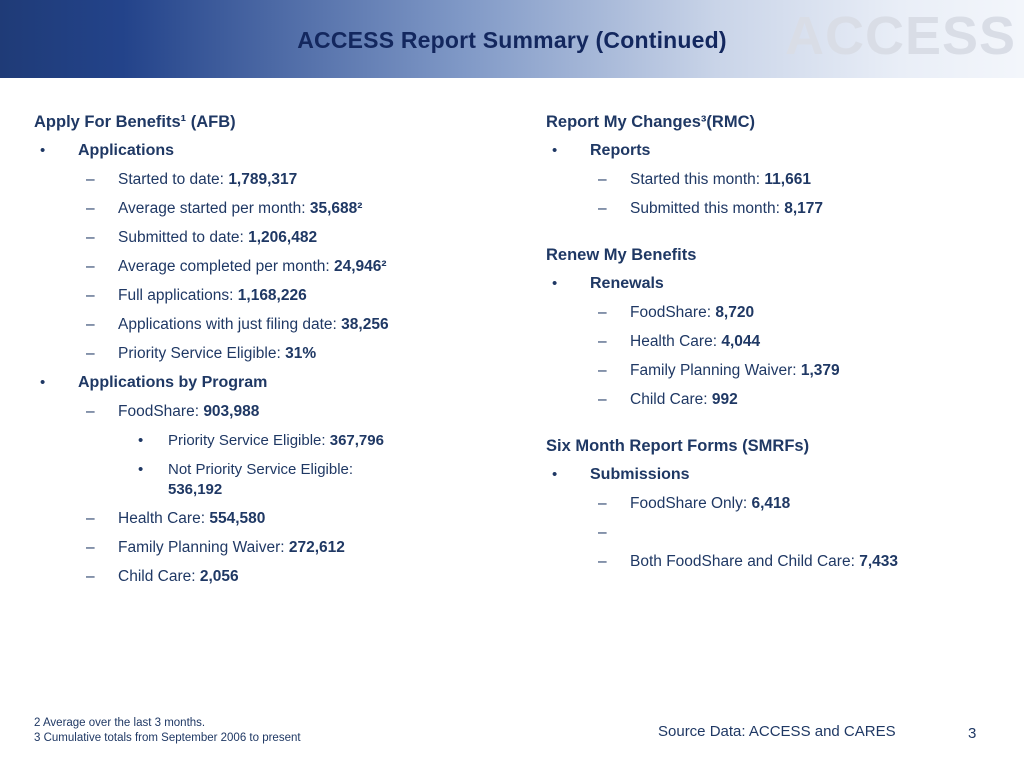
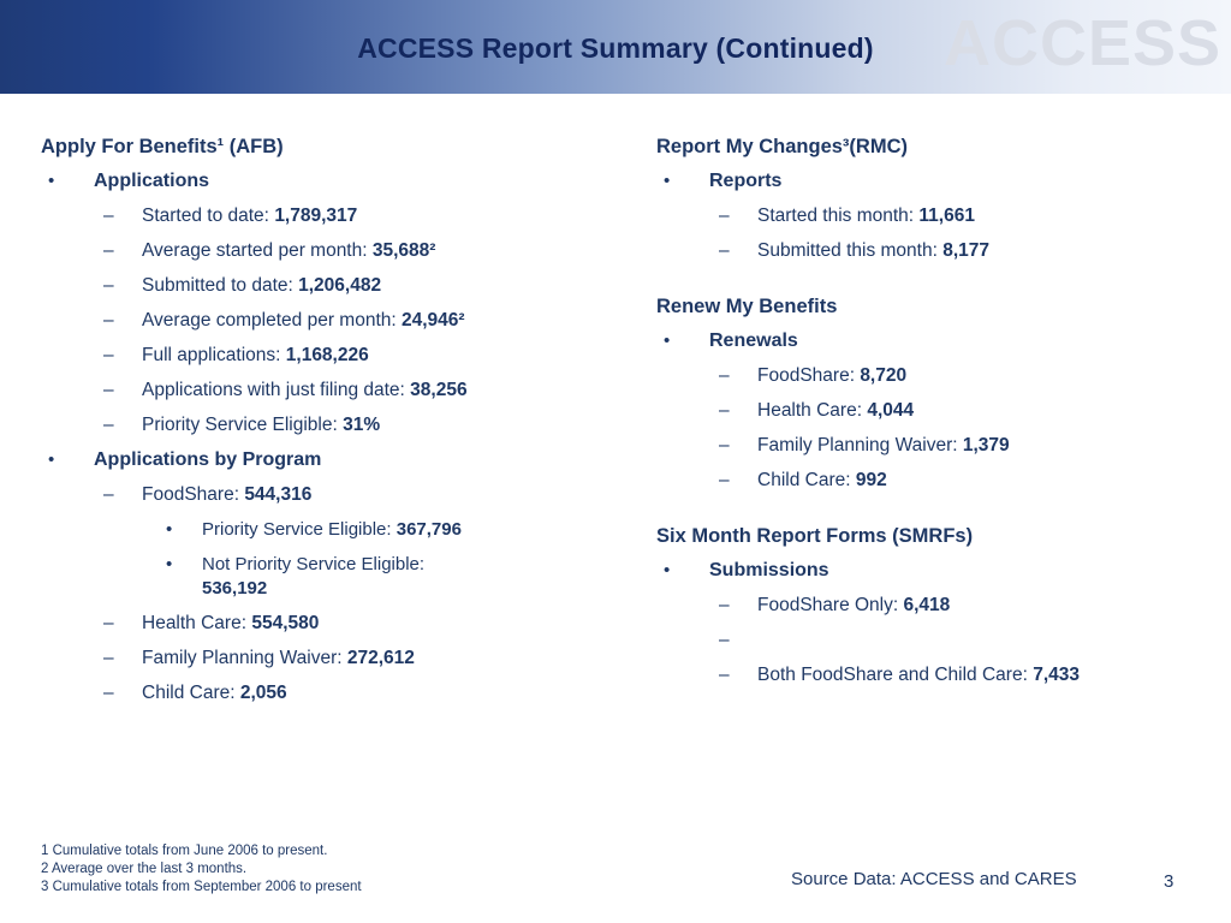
  ACCESS Report Summary (Continued)
  ACCESS
  Apply For Benefits¹ (AFB)
  •
  Applications
  –
  Started to date: 1,789,317
  –
  Average started per month: 35,688²
  –
  Submitted to date: 1,206,482
  –
  Average completed per month: 24,946²
  –
  Full applications: 1,168,226
  –
  Applications with just filing date: 38,256
  –
  Priority Service Eligible: 31%
  •
  Applications by Program
  –
- FoodShare: 903,988
+ FoodShare: 544,316
  •
  Priority Service Eligible: 367,796
  •
  Not Priority Service Eligible:
  536,192
  –
  Health Care: 554,580
  –
  Family Planning Waiver: 272,612
  –
  Child Care: 2,056
  Report My Changes³(RMC)
  •
  Reports
  –
  Started this month: 11,661
  –
  Submitted this month: 8,177
  Renew My Benefits
  •
  Renewals
  –
  FoodShare: 8,720
  –
  Health Care: 4,044
  –
  Family Planning Waiver: 1,379
  –
  Child Care: 992
  Six Month Report Forms (SMRFs)
  •
  Submissions
  –
  FoodShare Only: 6,418
  –
  –
  Both FoodShare and Child Care: 7,433
+ 1 Cumulative totals from June 2006 to present.
  2 Average over the last 3 months.
  3 Cumulative totals from September 2006 to present
  Source Data: ACCESS and CARES
  3
